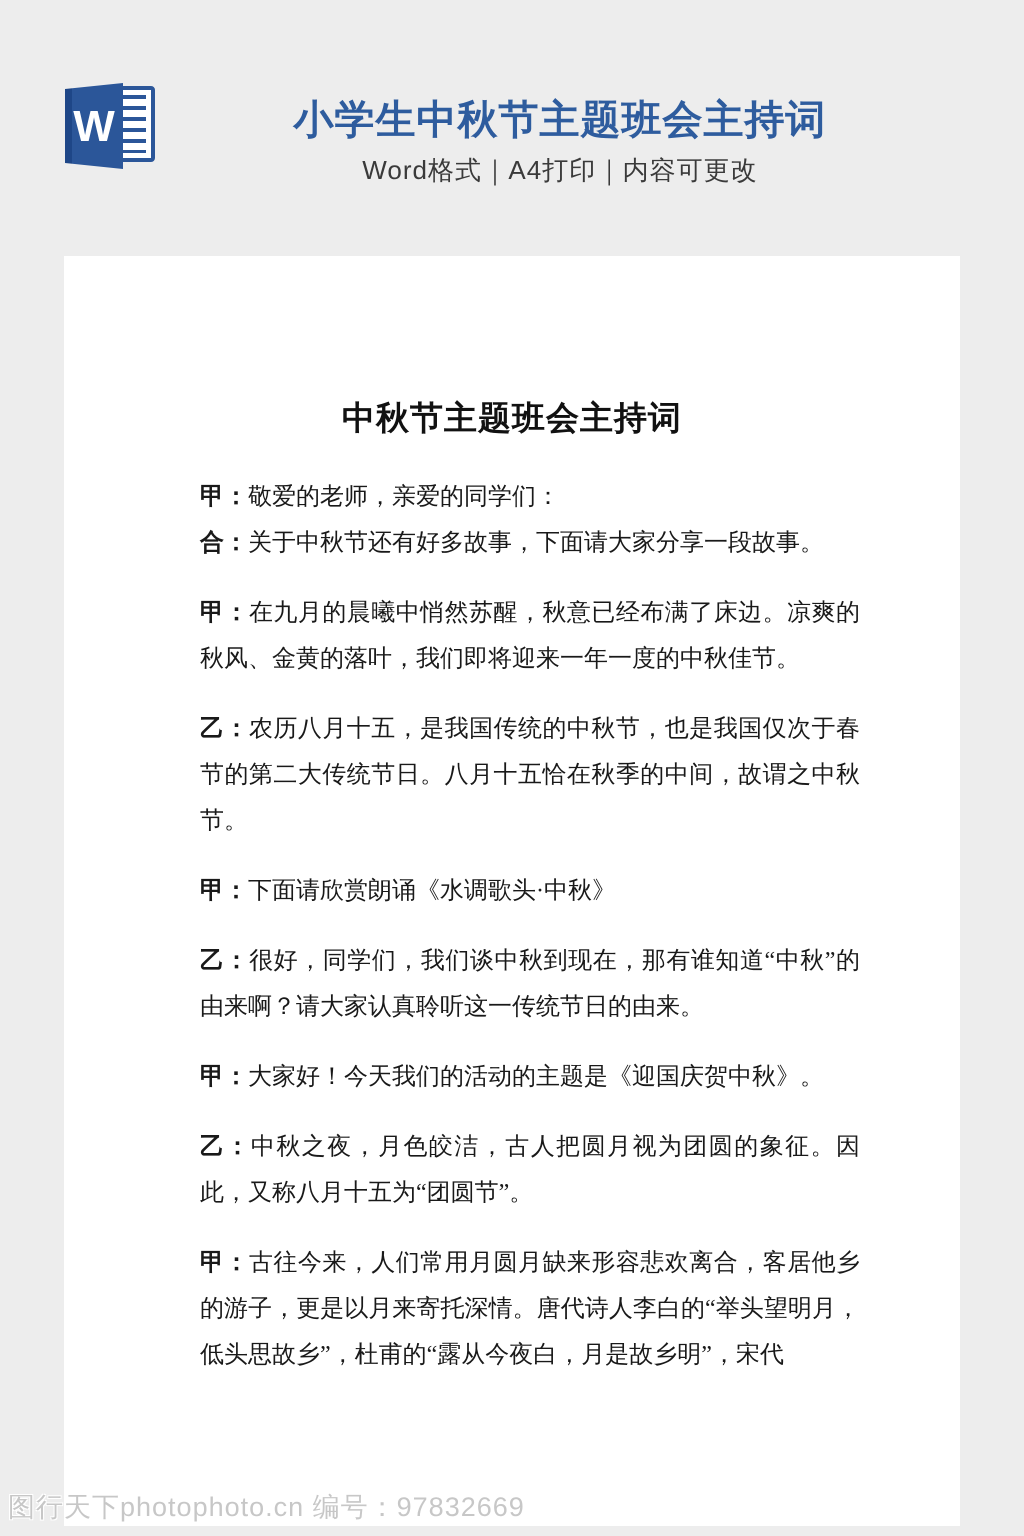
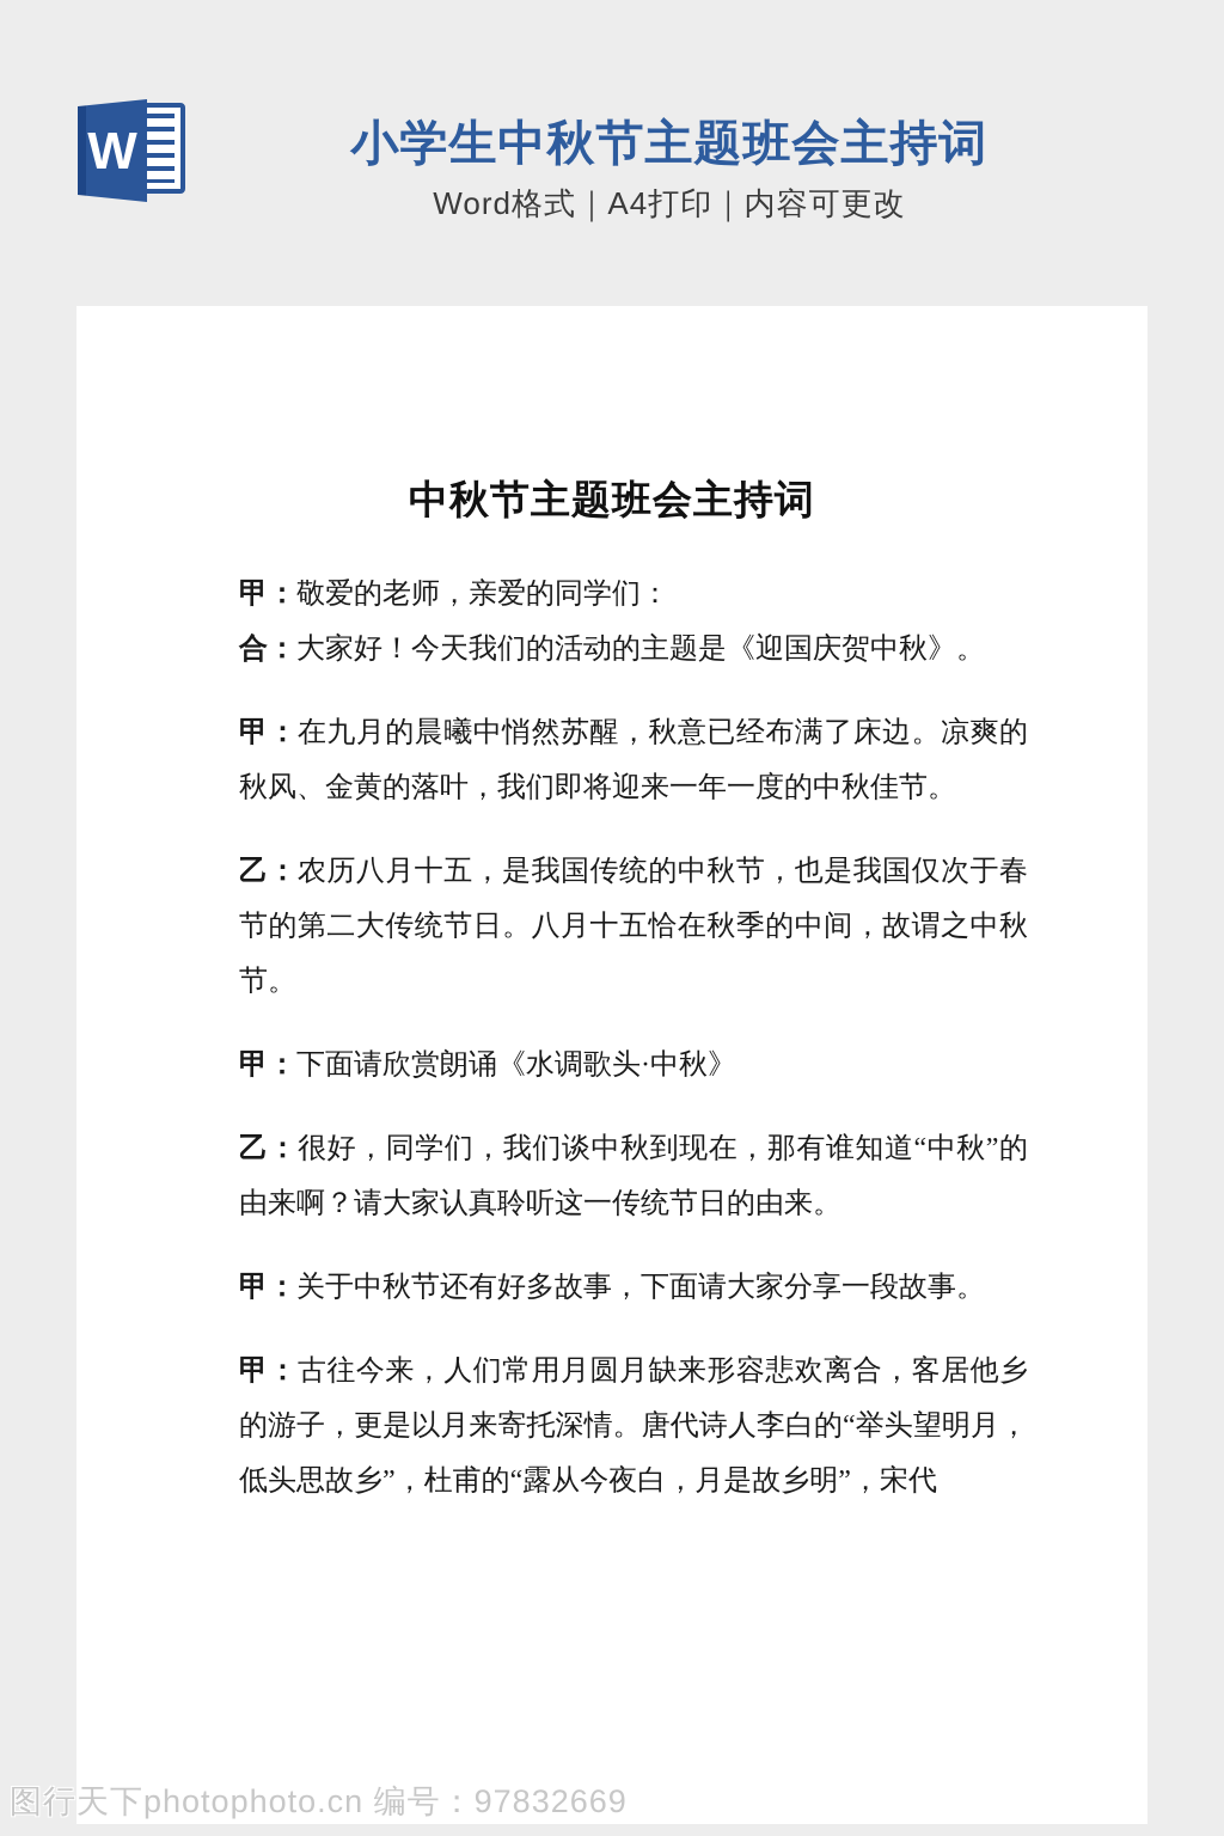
  W
  小学生中秋节主题班会主持词
  Word格式｜A4打印｜内容可更改
  中秋节主题班会主持词
  甲：敬爱的老师，亲爱的同学们：
- 合：关于中秋节还有好多故事，下面请大家分享一段故事。
+ 合：大家好！今天我们的活动的主题是《迎国庆贺中秋》。
  甲：在九月的晨曦中悄然苏醒，秋意已经布满了床边。凉爽的秋风、金黄的落叶，我们即将迎来一年一度的中秋佳节。
  乙：农历八月十五，是我国传统的中秋节，也是我国仅次于春节的第二大传统节日。八月十五恰在秋季的中间，故谓之中秋节。
  甲：下面请欣赏朗诵《水调歌头·中秋》
  乙：很好，同学们，我们谈中秋到现在，那有谁知道“中秋”的由来啊？请大家认真聆听这一传统节日的由来。
- 甲：大家好！今天我们的活动的主题是《迎国庆贺中秋》。
+ 甲：关于中秋节还有好多故事，下面请大家分享一段故事。
- 乙：中秋之夜，月色皎洁，古人把圆月视为团圆的象征。因此，又称八月十五为“团圆节”。
  甲：古往今来，人们常用月圆月缺来形容悲欢离合，客居他乡的游子，更是以月来寄托深情。唐代诗人李白的“举头望明月，低头思故乡”，杜甫的“露从今夜白，月是故乡明”，宋代
  图行天下photophoto.cn 编号：97832669
